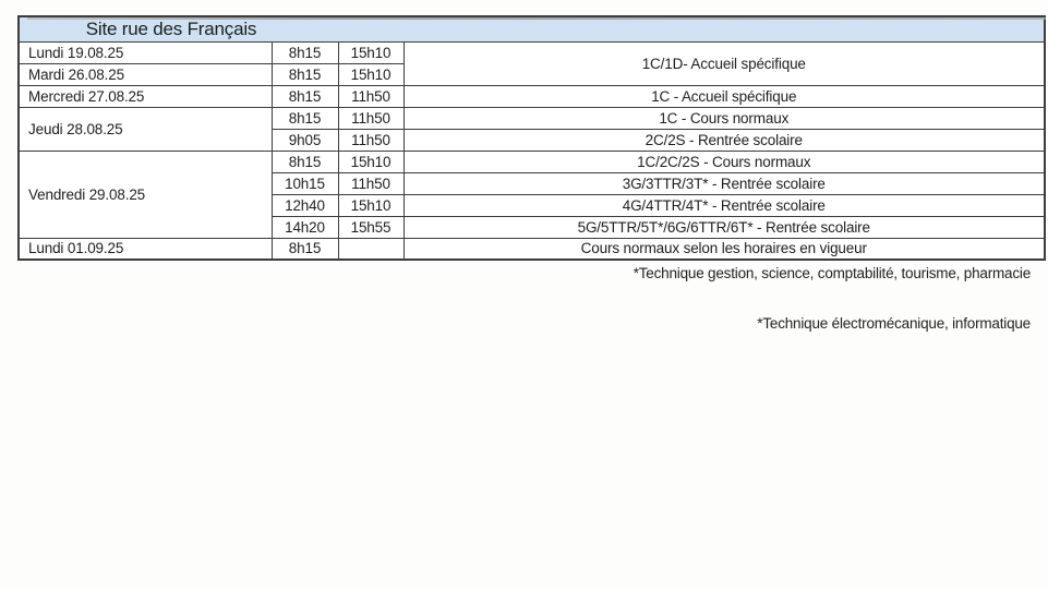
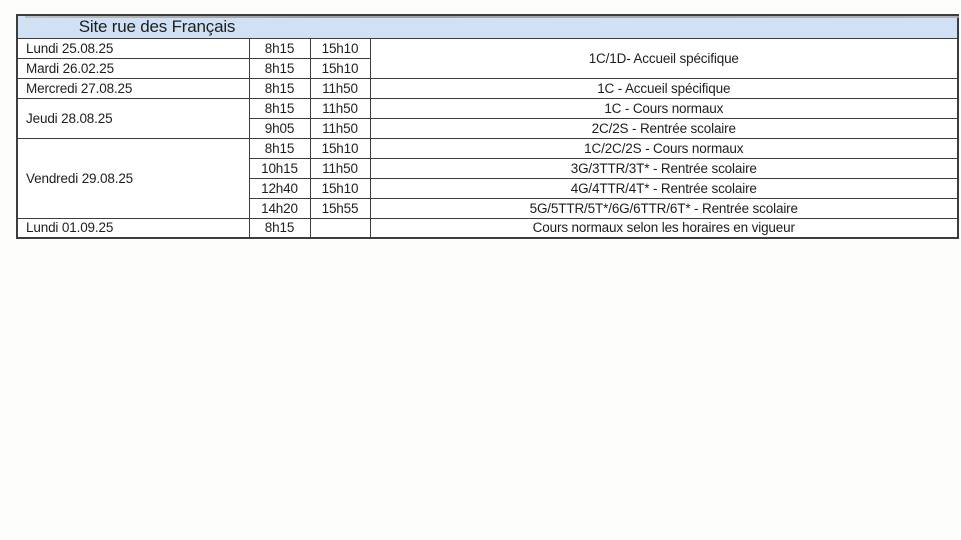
  Site rue des Français
- Lundi 19.08.25	8h15	15h10	1C/1D- Accueil spécifique
+ Lundi 25.08.25	8h15	15h10	1C/1D- Accueil spécifique
- Mardi 26.08.25	8h15	15h10
+ Mardi 26.02.25	8h15	15h10
  Mercredi 27.08.25	8h15	11h50	1C - Accueil spécifique
  Jeudi 28.08.25	8h15	11h50	1C - Cours normaux
  9h05	11h50	2C/2S - Rentrée scolaire
  Vendredi 29.08.25	8h15	15h10	1C/2C/2S - Cours normaux
  10h15	11h50	3G/3TTR/3T* - Rentrée scolaire
  12h40	15h10	4G/4TTR/4T* - Rentrée scolaire
  14h20	15h55	5G/5TTR/5T*/6G/6TTR/6T* - Rentrée scolaire
  Lundi 01.09.25	8h15		Cours normaux selon les horaires en vigueur
- *Technique gestion, science, comptabilité, tourisme, pharmacie
- *Technique électromécanique, informatique
